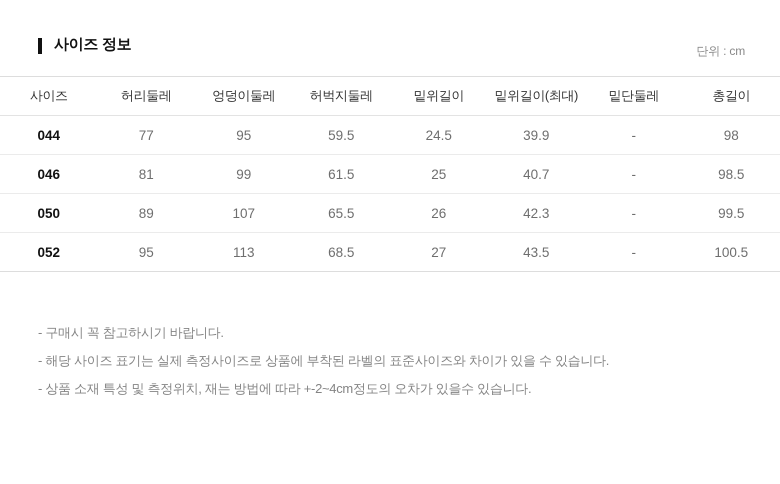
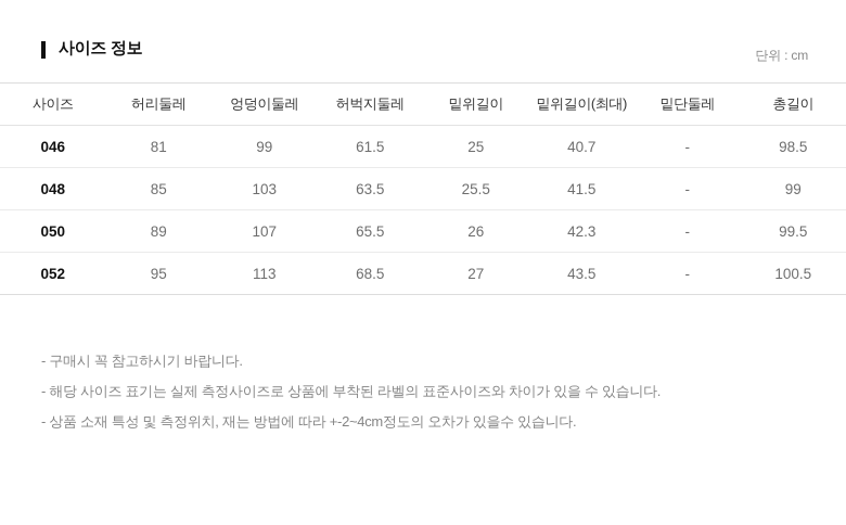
  사이즈 정보
  단위 : cm
  사이즈	허리둘레	엉덩이둘레	허벅지둘레	밑위길이	밑위길이(최대)	밑단둘레	총길이
- 044	77	95	59.5	24.5	39.9	-	98
  046	81	99	61.5	25	40.7	-	98.5
+ 048	85	103	63.5	25.5	41.5	-	99
  050	89	107	65.5	26	42.3	-	99.5
  052	95	113	68.5	27	43.5	-	100.5
  - 구매시 꼭 참고하시기 바랍니다.
  - 해당 사이즈 표기는 실제 측정사이즈로 상품에 부착된 라벨의 표준사이즈와 차이가 있을 수 있습니다.
  - 상품 소재 특성 및 측정위치, 재는 방법에 따라 +-2~4cm정도의 오차가 있을수 있습니다.
